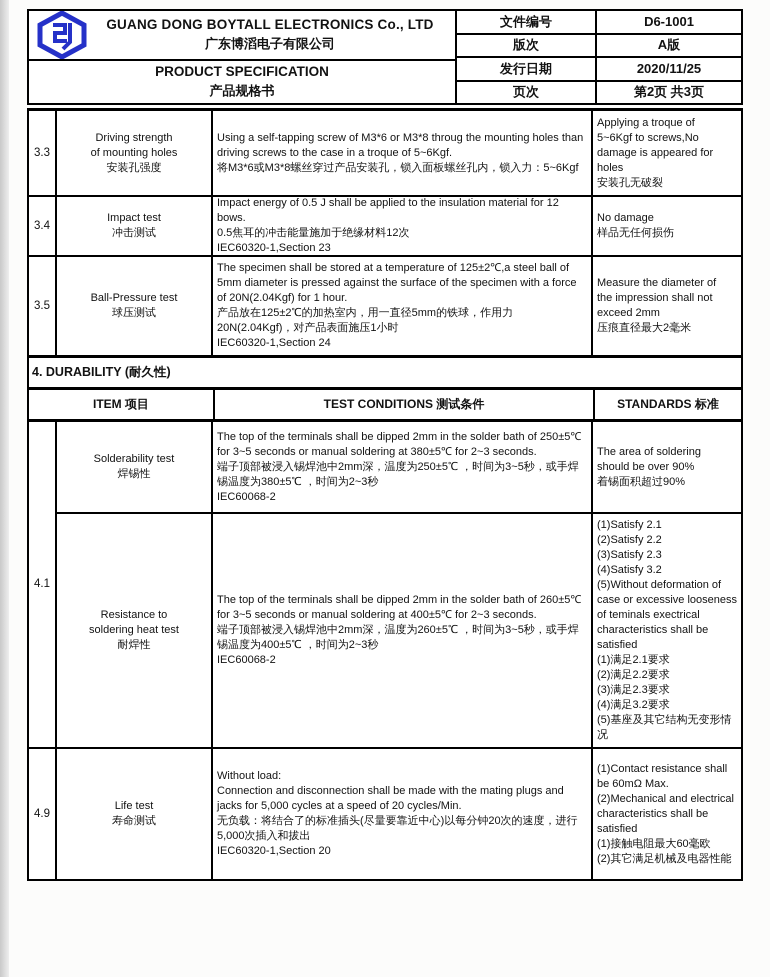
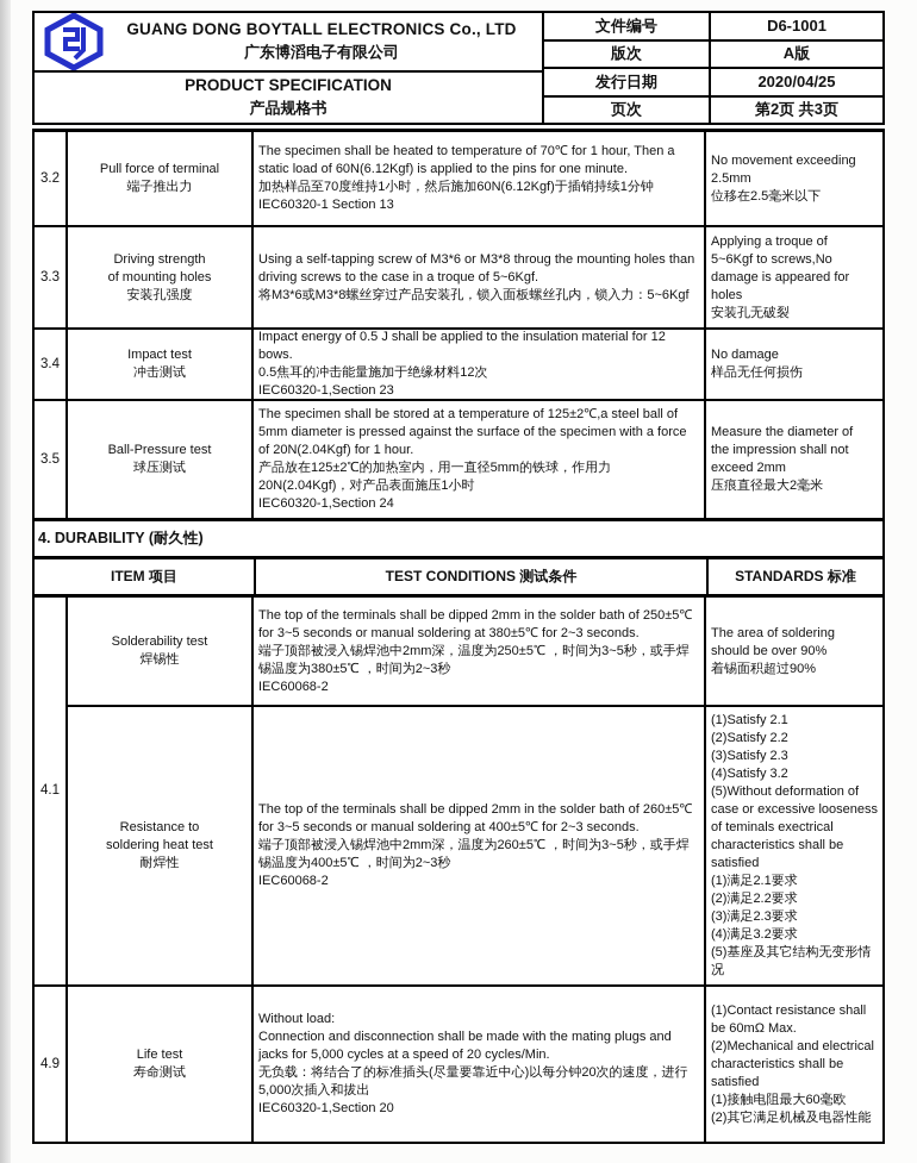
  GUANG DONG BOYTALL ELECTRONICS Co., LTD
  广东博滔电子有限公司
  PRODUCT SPECIFICATION
  产品规格书
  文件编号
  D6-1001
  版次
  A版
  发行日期
- 2020/11/25
+ 2020/04/25
  页次
  第2页 共3页
+ 3.2
+ Pull force of terminal
+ 端子推出力
+ The specimen shall be heated to temperature of 70℃ for 1 hour, Then a static load of 60N(6.12Kgf) is applied to the pins for one minute.
+ 加热样品至70度维持1小时，然后施加60N(6.12Kgf)于插销持续1分钟
+ IEC60320-1 Section 13
+ No movement exceeding
+ 2.5mm
+ 位移在2.5毫米以下
  3.3
  Driving strength
  of mounting holes
  安装孔强度
  Using a self-tapping screw of M3*6 or M3*8 throug the mounting holes than driving screws to the case in a troque of 5~6Kgf.
  将M3*6或M3*8螺丝穿过产品安装孔，锁入面板螺丝孔内，锁入力：5~6Kgf
  Applying a troque of
  5~6Kgf to screws,No
  damage is appeared for
  holes
  安装孔无破裂
  3.4
  Impact test
  冲击测试
  Impact energy of 0.5 J shall be applied to the insulation material for 12 bows.
  0.5焦耳的冲击能量施加于绝缘材料12次
  IEC60320-1,Section 23
  No damage
  样品无任何损伤
  3.5
  Ball-Pressure test
  球压测试
  The specimen shall be stored at a temperature of 125±2℃,a steel ball of 5mm diameter is pressed against the surface of the specimen with a force of 20N(2.04Kgf) for 1 hour.
  产品放在125±2℃的加热室内，用一直径5mm的铁球，作用力20N(2.04Kgf)，对产品表面施压1小时
  IEC60320-1,Section 24
  Measure the diameter of
  the impression shall not
  exceed 2mm
  压痕直径最大2毫米
  4. DURABILITY (耐久性)
  ITEM 项目
  TEST CONDITIONS 测试条件
  STANDARDS 标准
  4.1
  Solderability test
  焊锡性
  The top of the terminals shall be dipped 2mm in the solder bath of 250±5℃ for 3~5 seconds or manual soldering at 380±5℃ for 2~3 seconds.
  端子顶部被浸入锡焊池中2mm深，温度为250±5℃ ，时间为3~5秒，或手焊锡温度为380±5℃ ，时间为2~3秒
  IEC60068-2
  The area of soldering
  should be over 90%
  着锡面积超过90%
  Resistance to
  soldering heat test
  耐焊性
  The top of the terminals shall be dipped 2mm in the solder bath of 260±5℃ for 3~5 seconds or manual soldering at 400±5℃ for 2~3 seconds.
  端子顶部被浸入锡焊池中2mm深，温度为260±5℃ ，时间为3~5秒，或手焊锡温度为400±5℃ ，时间为2~3秒
  IEC60068-2
  (1)Satisfy 2.1
  (2)Satisfy 2.2
  (3)Satisfy 2.3
  (4)Satisfy 3.2
  (5)Without deformation of case or excessive looseness of teminals exectrical characteristics shall be satisfied
  (1)满足2.1要求
  (2)满足2.2要求
  (3)满足2.3要求
  (4)满足3.2要求
  (5)基座及其它结构无变形情况
  4.9
  Life test
  寿命测试
  Without load:
  Connection and disconnection shall be made with the mating plugs and jacks for 5,000 cycles at a speed of 20 cycles/Min.
  无负载：将结合了的标准插头(尽量要靠近中心)以每分钟20次的速度，进行5,000次插入和拔出
  IEC60320-1,Section 20
  (1)Contact resistance shall be 60mΩ Max.
  (2)Mechanical and electrical characteristics shall be satisfied
  (1)接触电阻最大60毫欧
  (2)其它满足机械及电器性能
